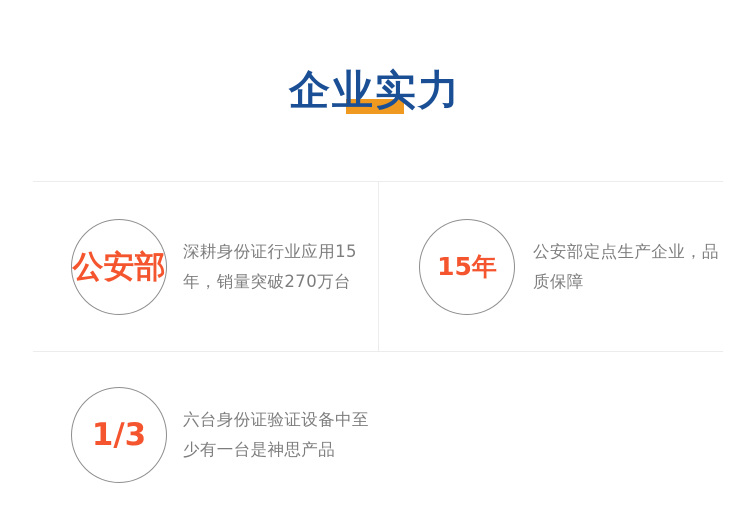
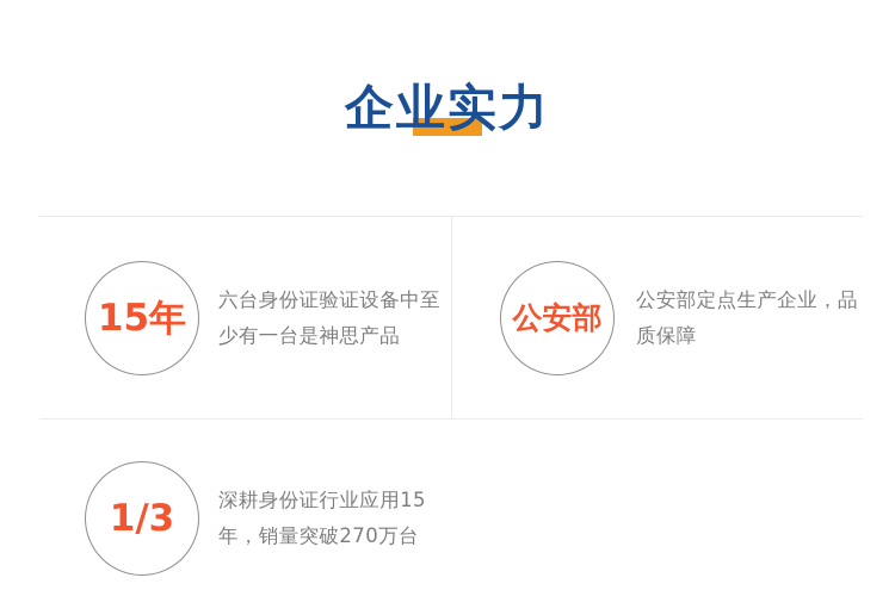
  企业实力
- 公安部
+ 15年
- 深耕身份证行业应用15年，销量突破270万台
+ 六台身份证验证设备中至少有一台是神思产品
- 15年
+ 公安部
  公安部定点生产企业，品质保障
  1/3
- 六台身份证验证设备中至少有一台是神思产品
+ 深耕身份证行业应用15年，销量突破270万台
